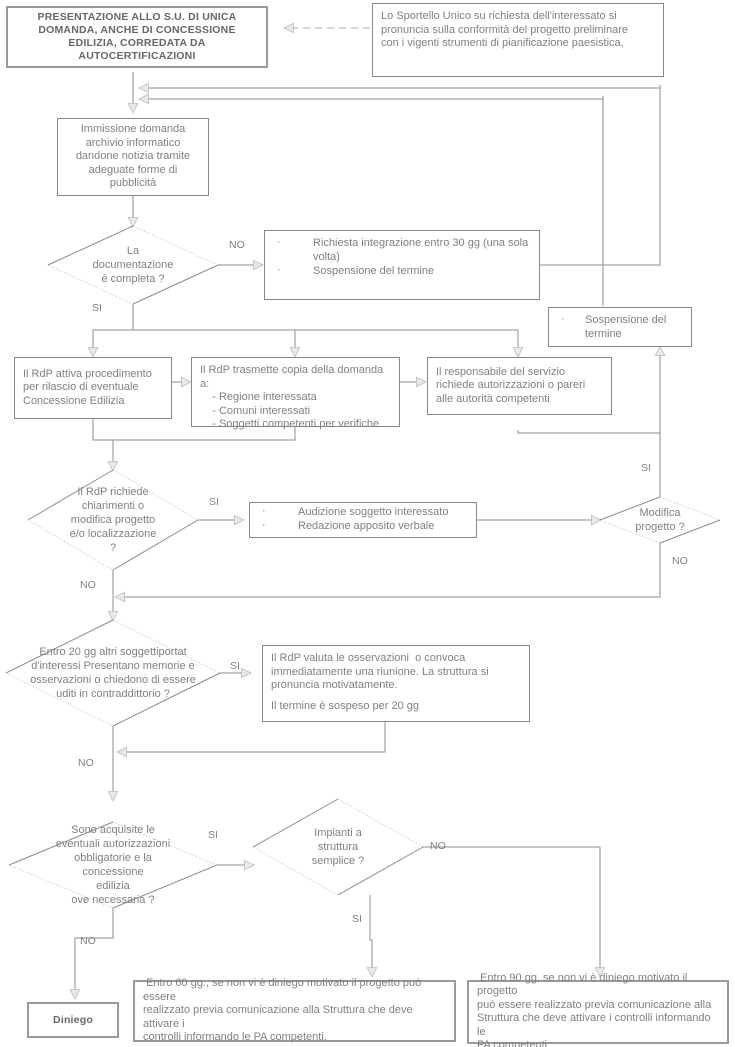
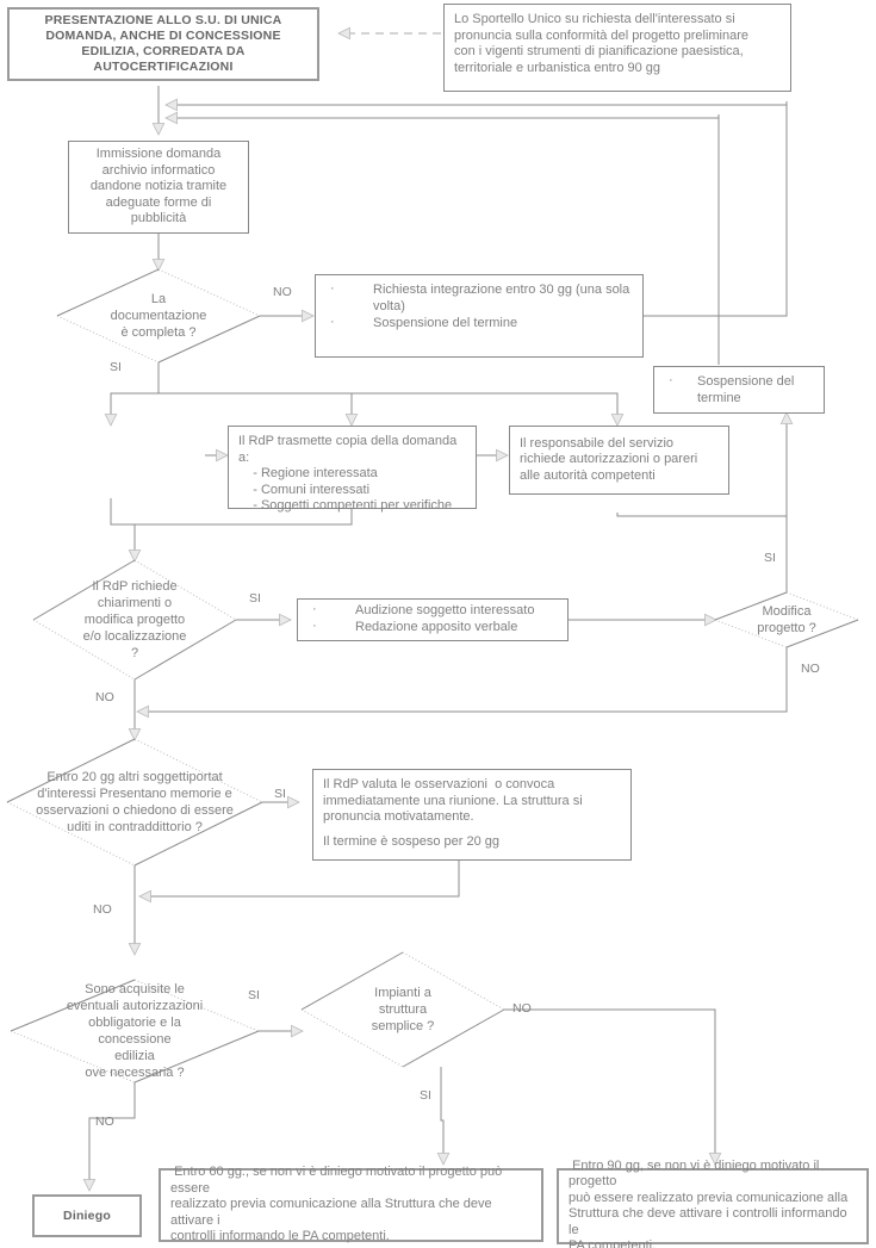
  PRESENTAZIONE ALLO S.U. DI UNICA
  DOMANDA, ANCHE DI CONCESSIONE
  EDILIZIA, CORREDATA DA
  AUTOCERTIFICAZIONI
  Lo Sportello Unico su richiesta dell'interessato si
  pronuncia sulla conformità del progetto preliminare
  con i vigenti strumenti di pianificazione paesistica,
+ territoriale e urbanistica entro 90 gg
  Immissione domanda
  archivio informatico
  dandone notizia tramite
  adeguate forme di
  pubblicità
  La
  documentazione
  è completa ?
  NO
  SI
  Richiesta integrazione entro 30 gg (una sola volta)
  Sospensione del termine
  Sospensione del termine
- Il RdP attiva procedimento
- per rilascio di eventuale
- Concessione Edilizia
  Il RdP trasmette copia della domanda a:
  - Regione interessata
  - Comuni interessati
  - Soggetti competenti per verifiche
  Il responsabile del servizio
  richiede autorizzazioni o pareri
  alle autorità competenti
  Il RdP richiede
  chiarimenti o
  modifica progetto
  e/o localizzazione
  ?
  SI
  NO
  Audizione soggetto interessato
  Redazione apposito verbale
  Modifica
  progetto ?
  SI
  NO
  Entro 20 gg altri soggettiportat
  d'interessi Presentano memorie e
  osservazioni o chiedono di essere
  uditi in contraddittorio ?
  SI
  NO
  Il RdP valuta le osservazioni o convoca
  immediatamente una riunione. La struttura si
  pronuncia motivatamente.
  Il termine è sospeso per 20 gg
  Sono acquisite le
  eventuali autorizzazioni
  obbligatorie e la
  concessione
  edilizia
  ove necessaria ?
  SI
  NO
  Impianti a
  struttura
  semplice ?
  NO
  SI
  Diniego
  Entro 60 gg., se non vi è diniego motivato il progetto può essere
  realizzato previa comunicazione alla Struttura che deve attivare i
  controlli informando le PA competenti.
  Entro 90 gg, se non vi è diniego motivato il progetto
  può essere realizzato previa comunicazione alla
  Struttura che deve attivare i controlli informando le
  PA competenti.
